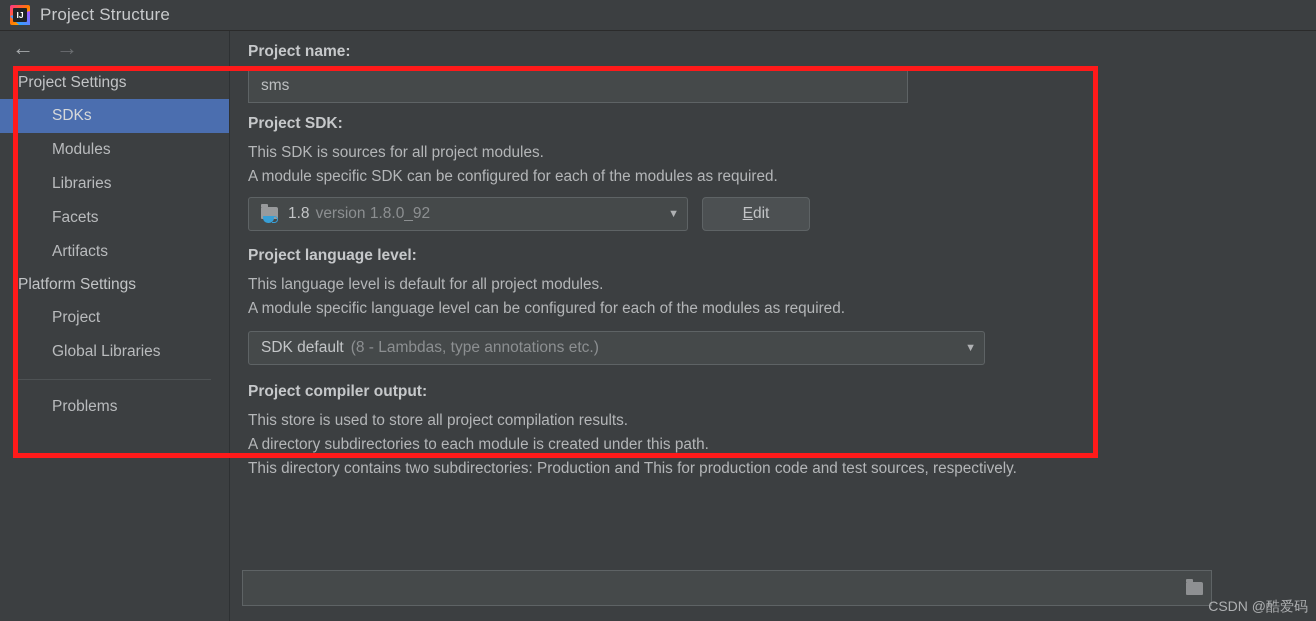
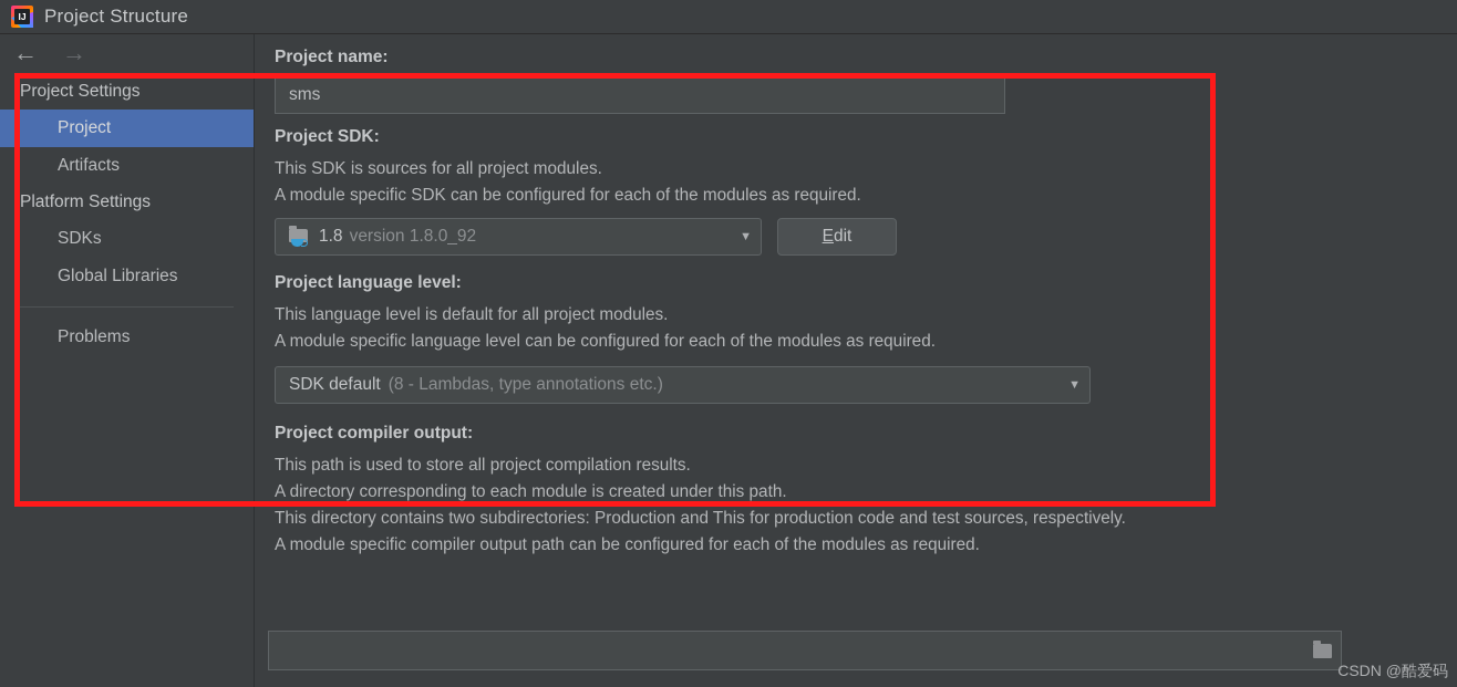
  IJ
  Project Structure
  ←
  →
  Project Settings
- SDKs
+ Project
- Modules
- Libraries
- Facets
  Artifacts
  Platform Settings
- Project
+ SDKs
  Global Libraries
  Problems
  Project name:
  sms
  Project SDK:
  This SDK is sources for all project modules.
  A module specific SDK can be configured for each of the modules as required.
  1.8
  version 1.8.0_92
  ▼
  E
  dit
  Project language level:
  This language level is default for all project modules.
  A module specific language level can be configured for each of the modules as required.
  SDK default
  (8 - Lambdas, type annotations etc.)
  ▼
  Project compiler output:
- This store is used to store all project compilation results.
+ This path is used to store all project compilation results.
- A directory subdirectories to each module is created under this path.
+ A directory corresponding to each module is created under this path.
  This directory contains two subdirectories: Production and This for production code and test sources, respectively.
+ A module specific compiler output path can be configured for each of the modules as required.
  CSDN @酷爱码
